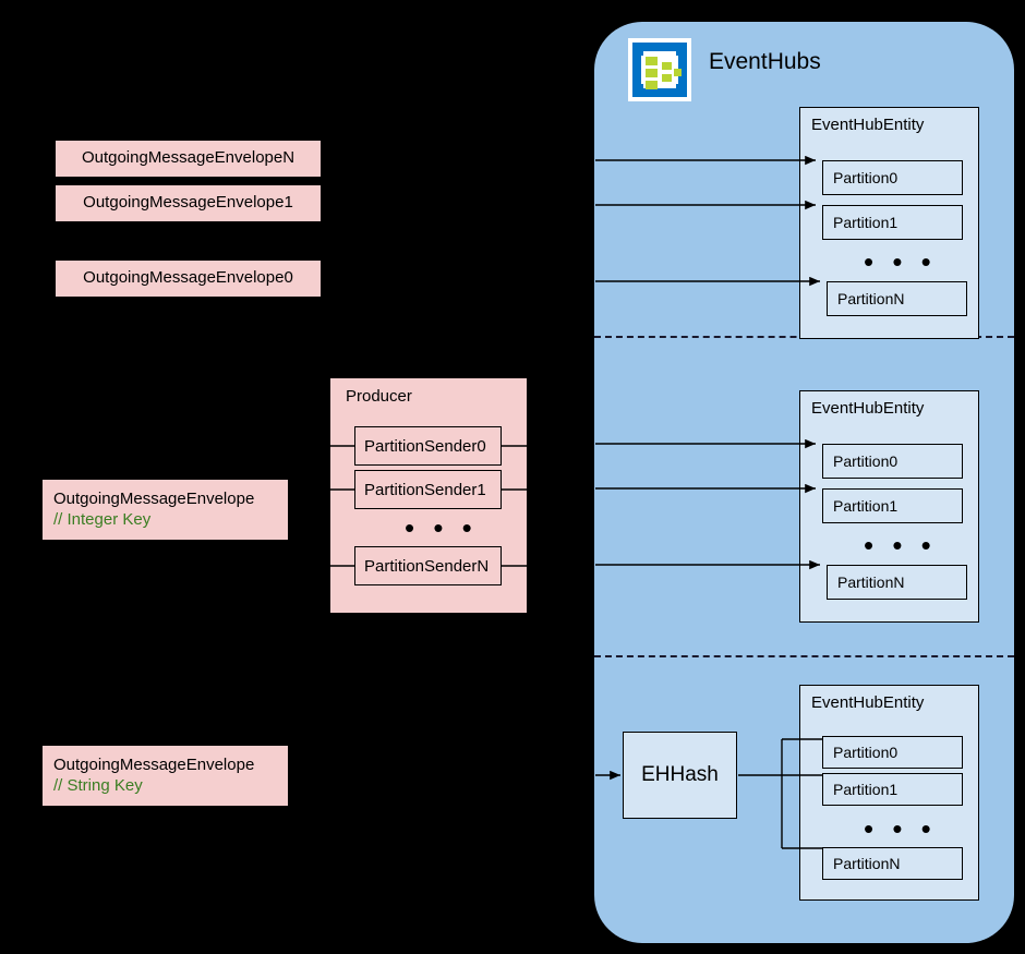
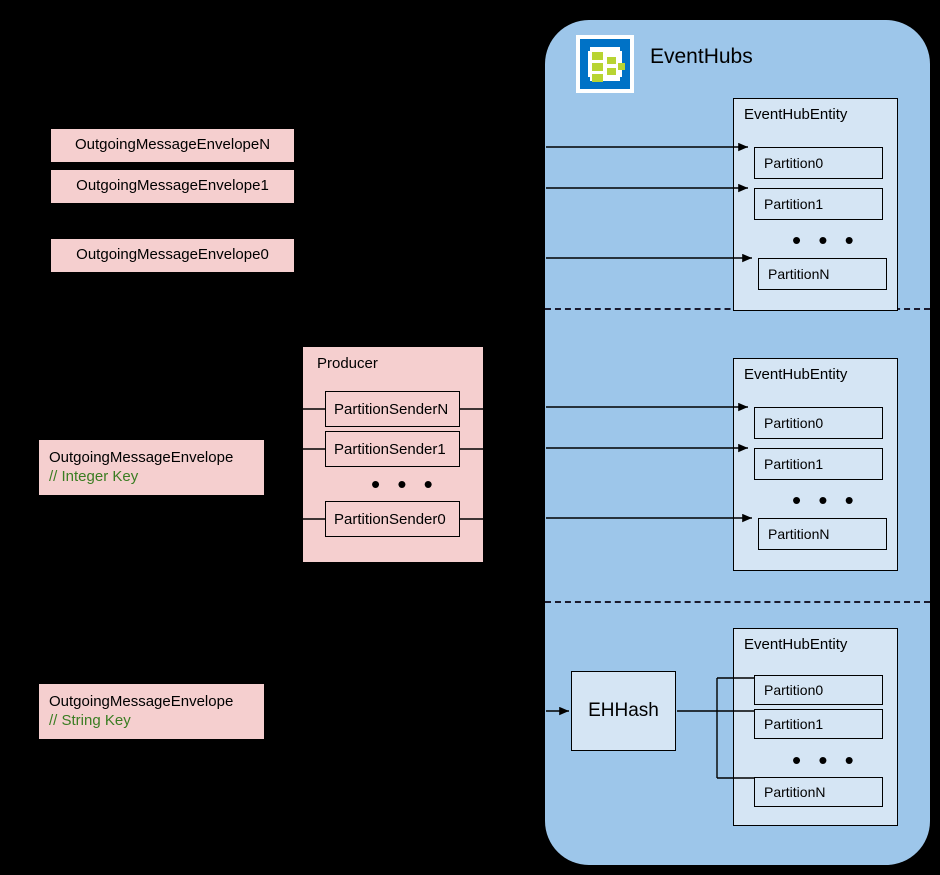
  OutgoingMessageEnvelopeN
  OutgoingMessageEnvelope1
  OutgoingMessageEnvelope0
  OutgoingMessageEnvelope
  // Integer Key
  OutgoingMessageEnvelope
  // String Key
  Producer
- PartitionSender0
+ PartitionSenderN
  PartitionSender1
- PartitionSenderN
+ PartitionSender0
  • • •
  EventHubs
  EventHubEntity
  Partition0
  Partition1
  • • •
  PartitionN
  EventHubEntity
  Partition0
  Partition1
  • • •
  PartitionN
  EventHubEntity
  Partition0
  Partition1
  • • •
  PartitionN
  EHHash
